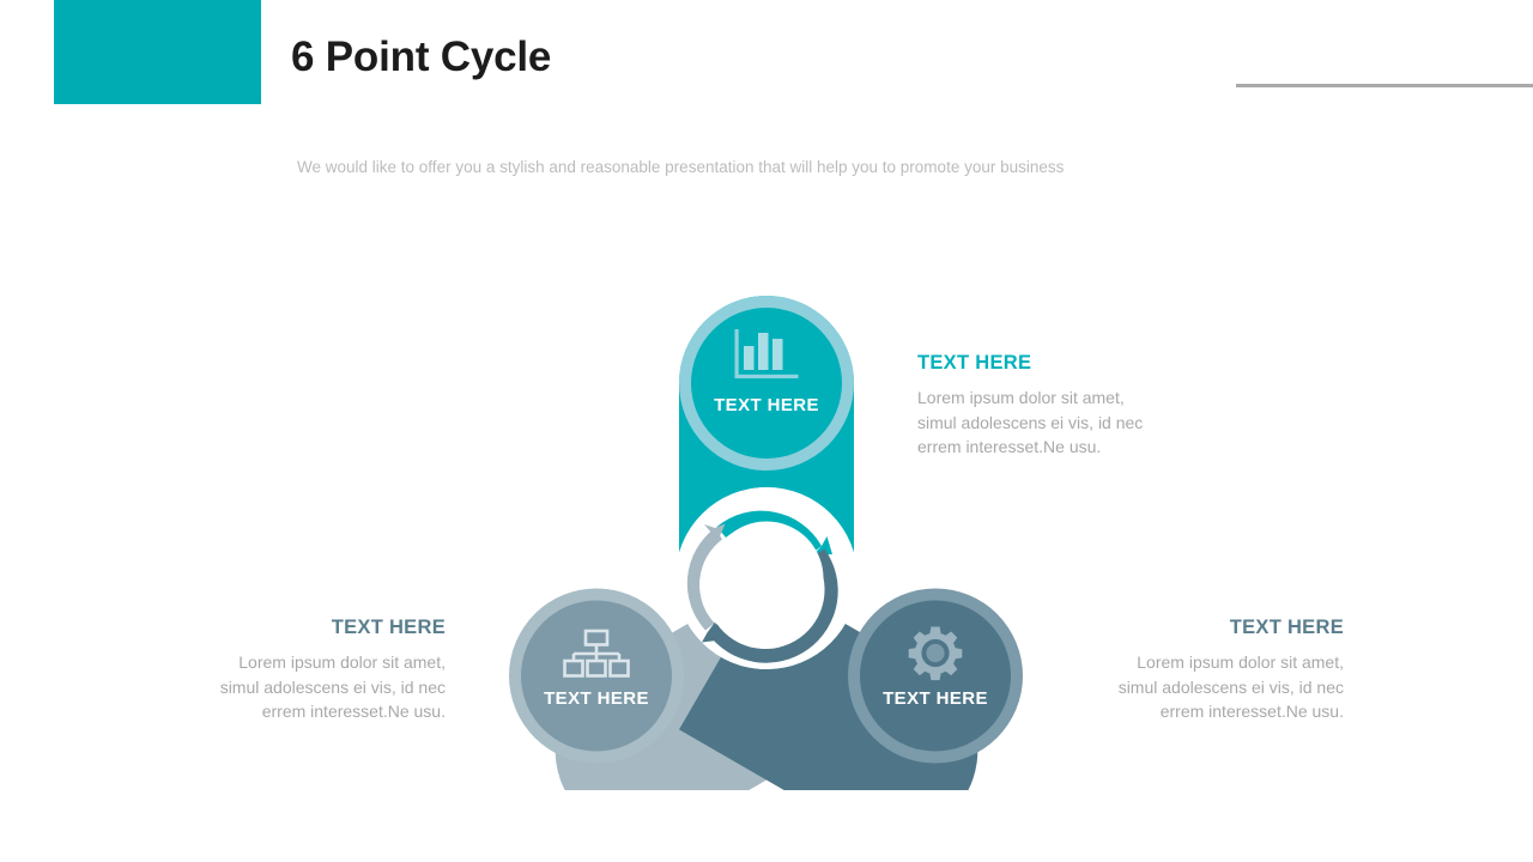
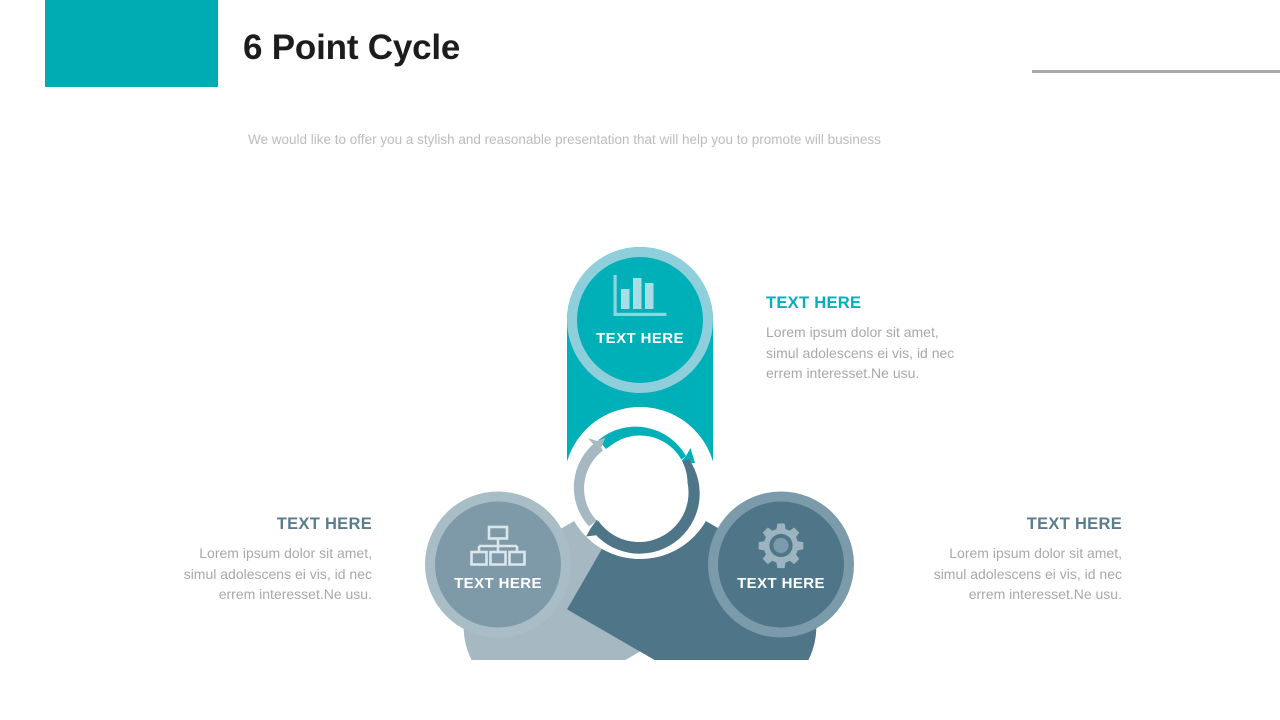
  6 Point Cycle
- We would like to offer you a stylish and reasonable presentation that will help you to promote your business
+ We would like to offer you a stylish and reasonable presentation that will help you to promote will business
  TEXT HERE
  TEXT HERE
  TEXT HERE
  TEXT HERE
  Lorem ipsum dolor sit amet,
  simul adolescens ei vis, id nec
  errem interesset.Ne usu.
  TEXT HERE
  Lorem ipsum dolor sit amet,
  simul adolescens ei vis, id nec
  errem interesset.Ne usu.
  TEXT HERE
  Lorem ipsum dolor sit amet,
  simul adolescens ei vis, id nec
  errem interesset.Ne usu.
